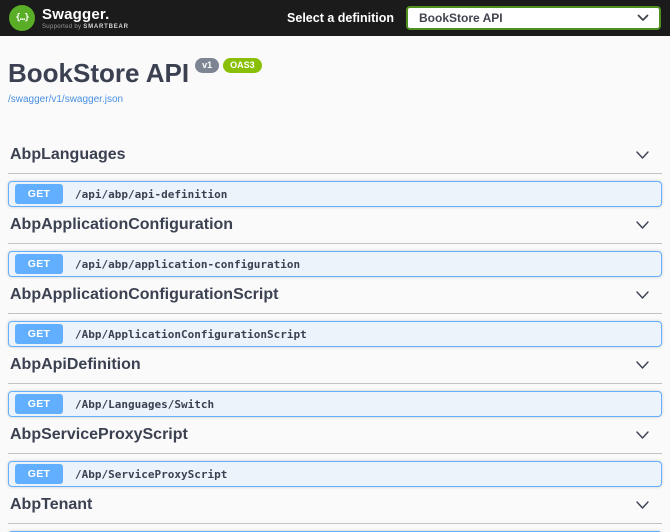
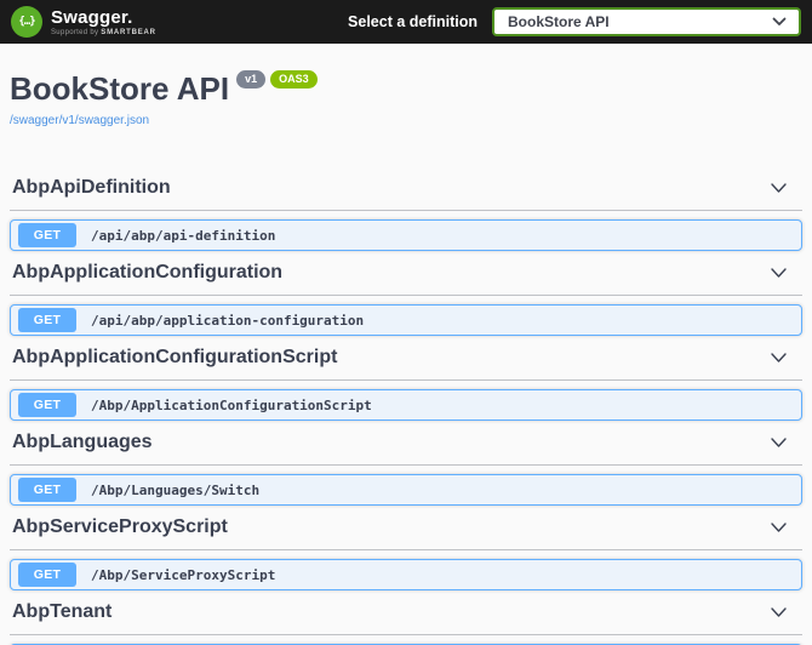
  {…}
  Swagger.
  Select a definition
  BookStore API
  BookStore API
  v1
  OAS3
  /swagger/v1/swagger.json
- AbpLanguages
+ AbpApiDefinition
  GET
  /api/abp/api-definition
  AbpApplicationConfiguration
  GET
  /api/abp/application-configuration
  AbpApplicationConfigurationScript
  GET
  /Abp/ApplicationConfigurationScript
- AbpApiDefinition
+ AbpLanguages
  GET
  /Abp/Languages/Switch
  AbpServiceProxyScript
  GET
  /Abp/ServiceProxyScript
  AbpTenant
